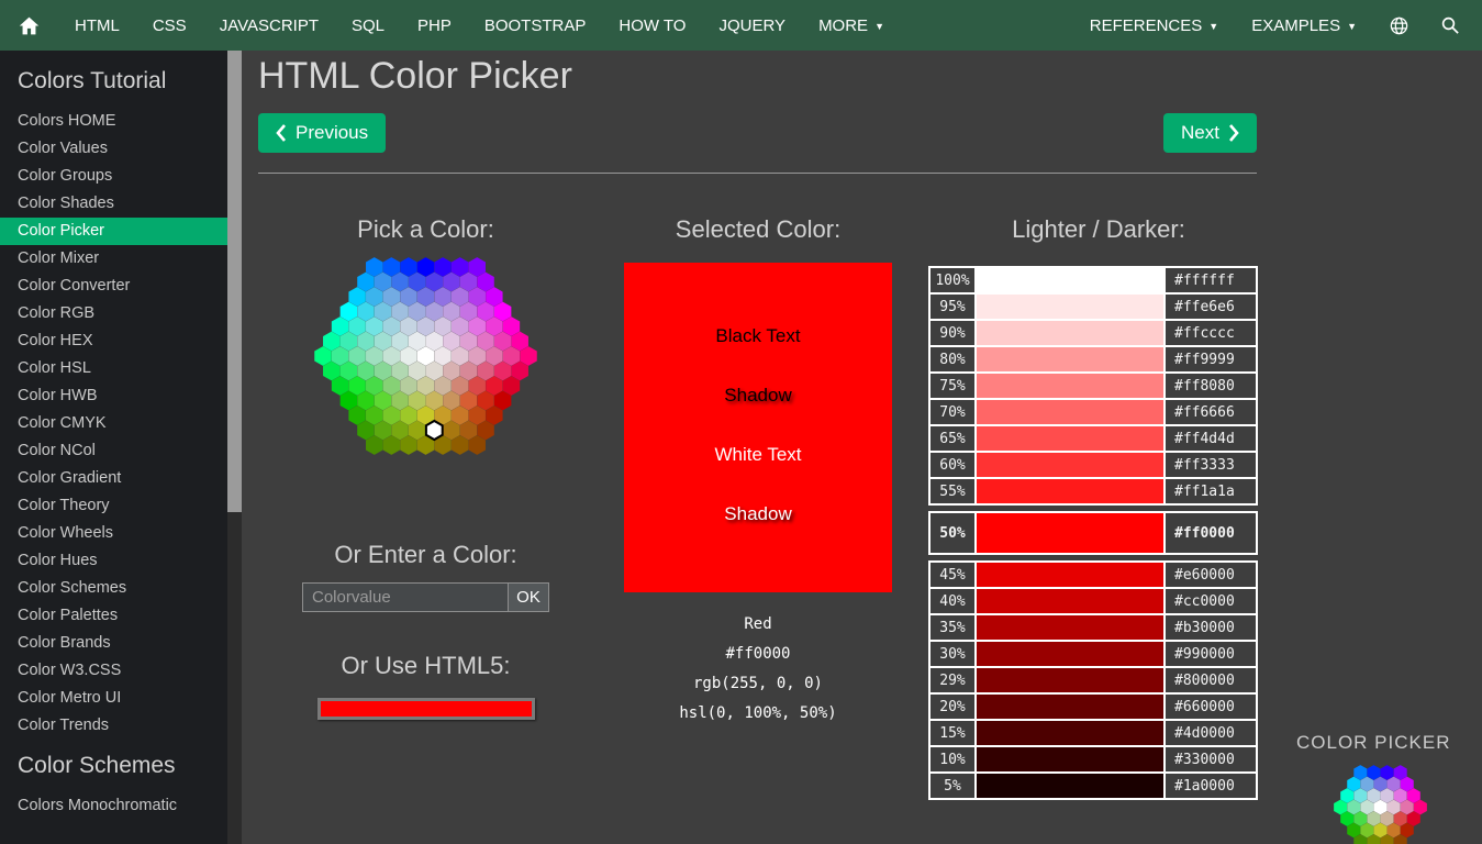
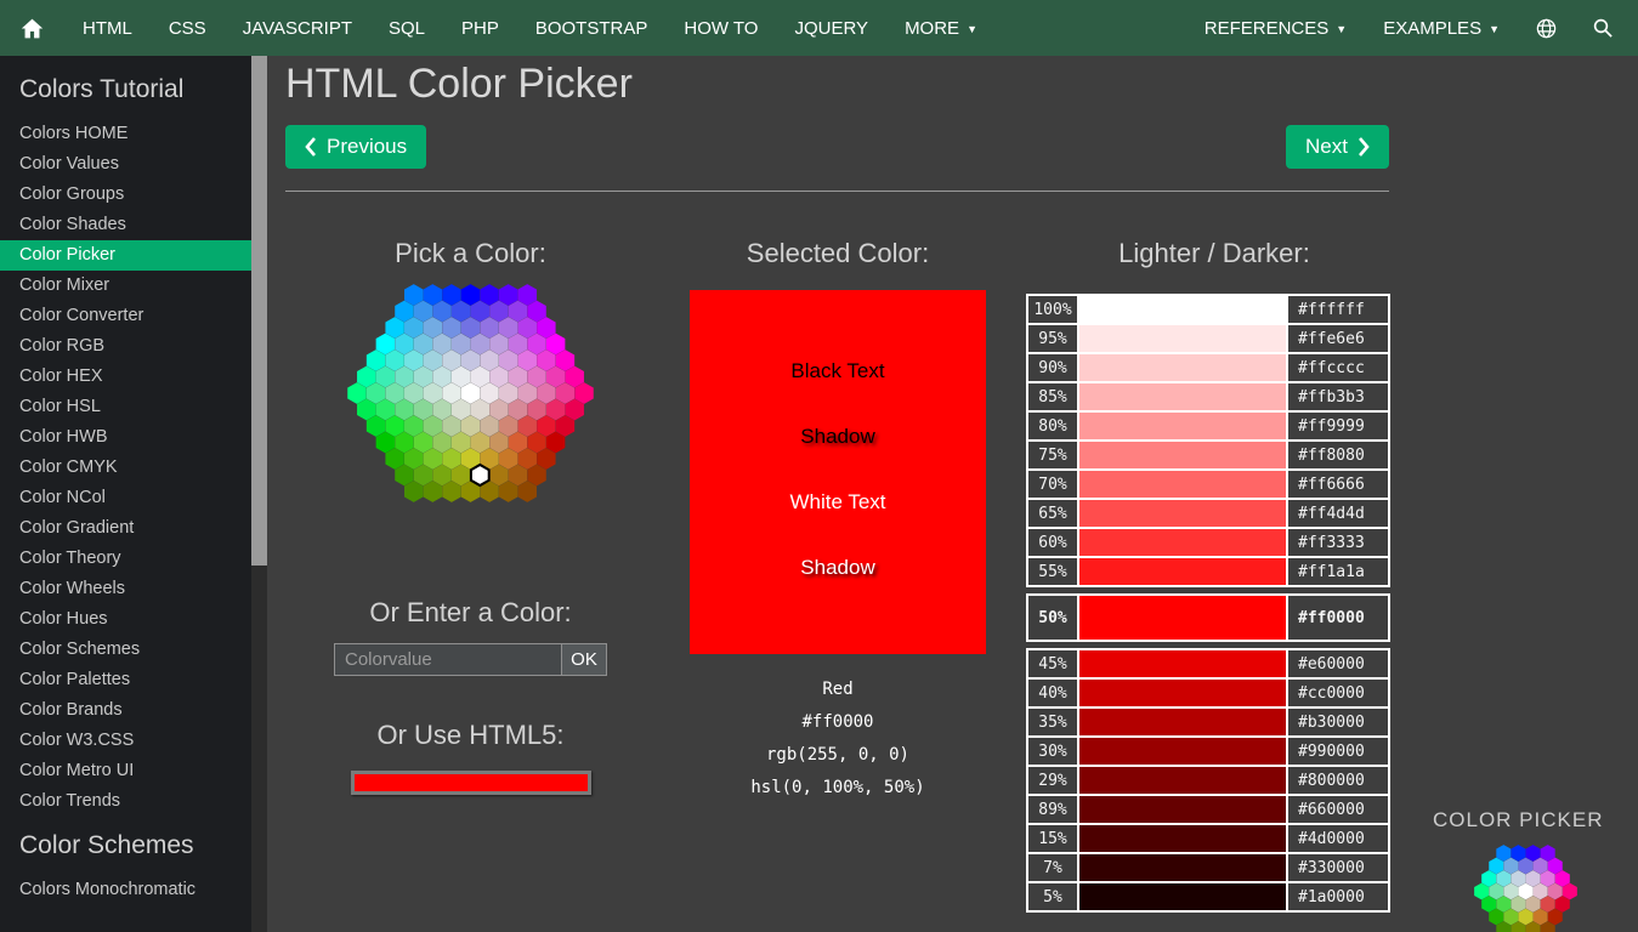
  HTML
  CSS
  JAVASCRIPT
  SQL
  PHP
  BOOTSTRAP
  HOW TO
  JQUERY
  MORE
  ▼
  REFERENCES
  ▼
  EXAMPLES
  ▼
  Colors Tutorial
  Colors HOME
  Color Values
  Color Groups
  Color Shades
  Color Picker
  Color Mixer
  Color Converter
  Color RGB
  Color HEX
  Color HSL
  Color HWB
  Color CMYK
  Color NCol
  Color Gradient
  Color Theory
  Color Wheels
  Color Hues
  Color Schemes
  Color Palettes
  Color Brands
  Color W3.CSS
  Color Metro UI
  Color Trends
  Color Schemes
  Colors Monochromatic
  HTML Color Picker
  Previous
  Next
  Pick a Color:
  Or Enter a Color:
  Colorvalue
  OK
  Or Use HTML5:
  Selected Color:
  Black Text
  Shadow
  White Text
  Shadow
  Red
  #ff0000
  rgb(255, 0, 0)
  hsl(0, 100%, 50%)
  Lighter / Darker:
  100%		#ffffff
  95%		#ffe6e6
  90%		#ffcccc
+ 85%		#ffb3b3
  80%		#ff9999
  75%		#ff8080
  70%		#ff6666
  65%		#ff4d4d
  60%		#ff3333
  55%		#ff1a1a
  50%		#ff0000
  45%		#e60000
  40%		#cc0000
  35%		#b30000
  30%		#990000
  29%		#800000
- 20%		#660000
+ 89%		#660000
  15%		#4d0000
- 10%		#330000
+ 7%		#330000
  5%		#1a0000
  COLOR PICKER
